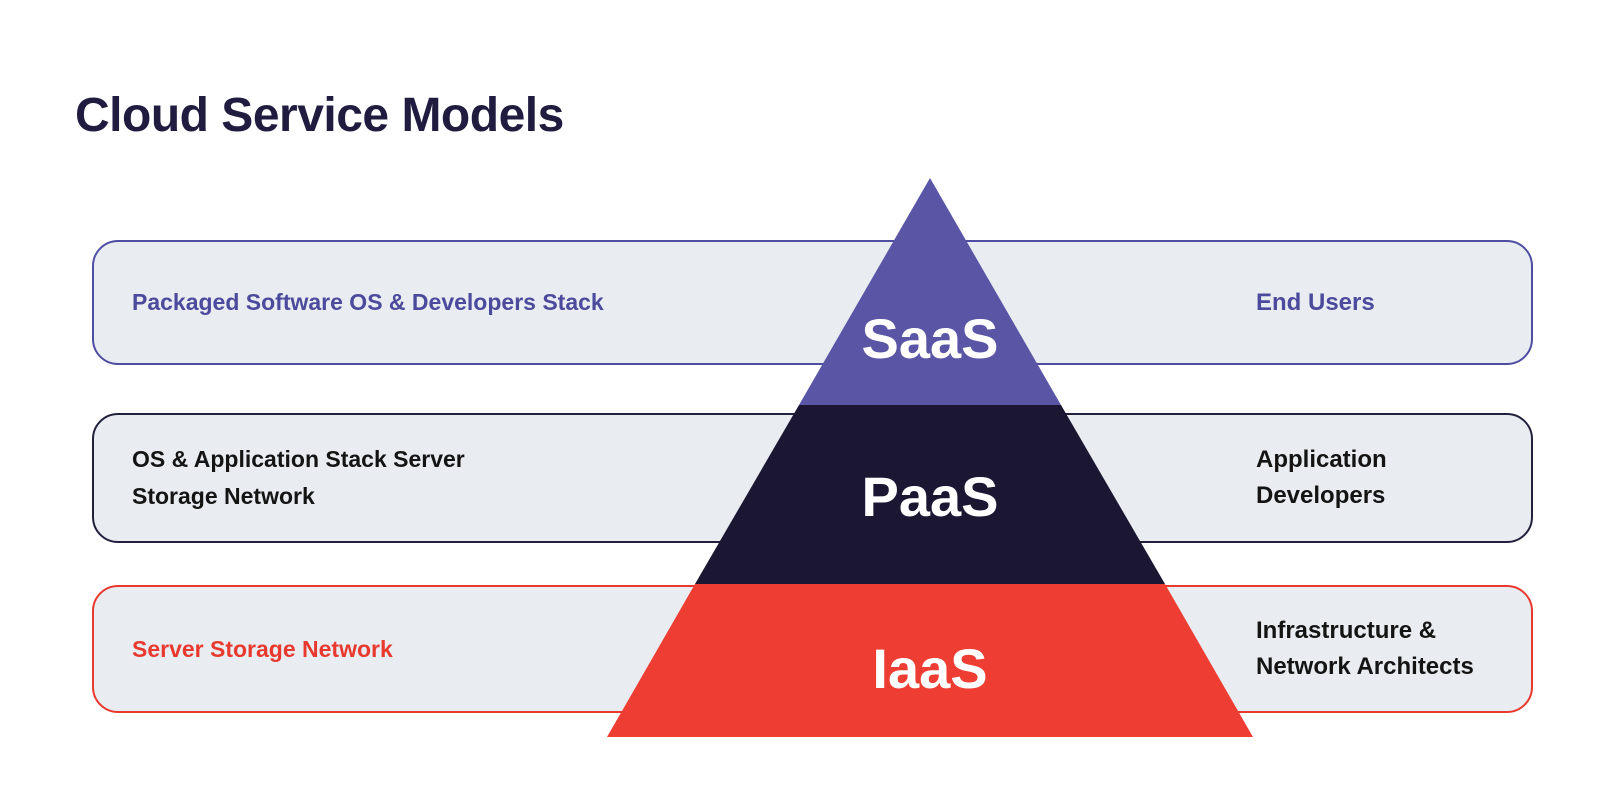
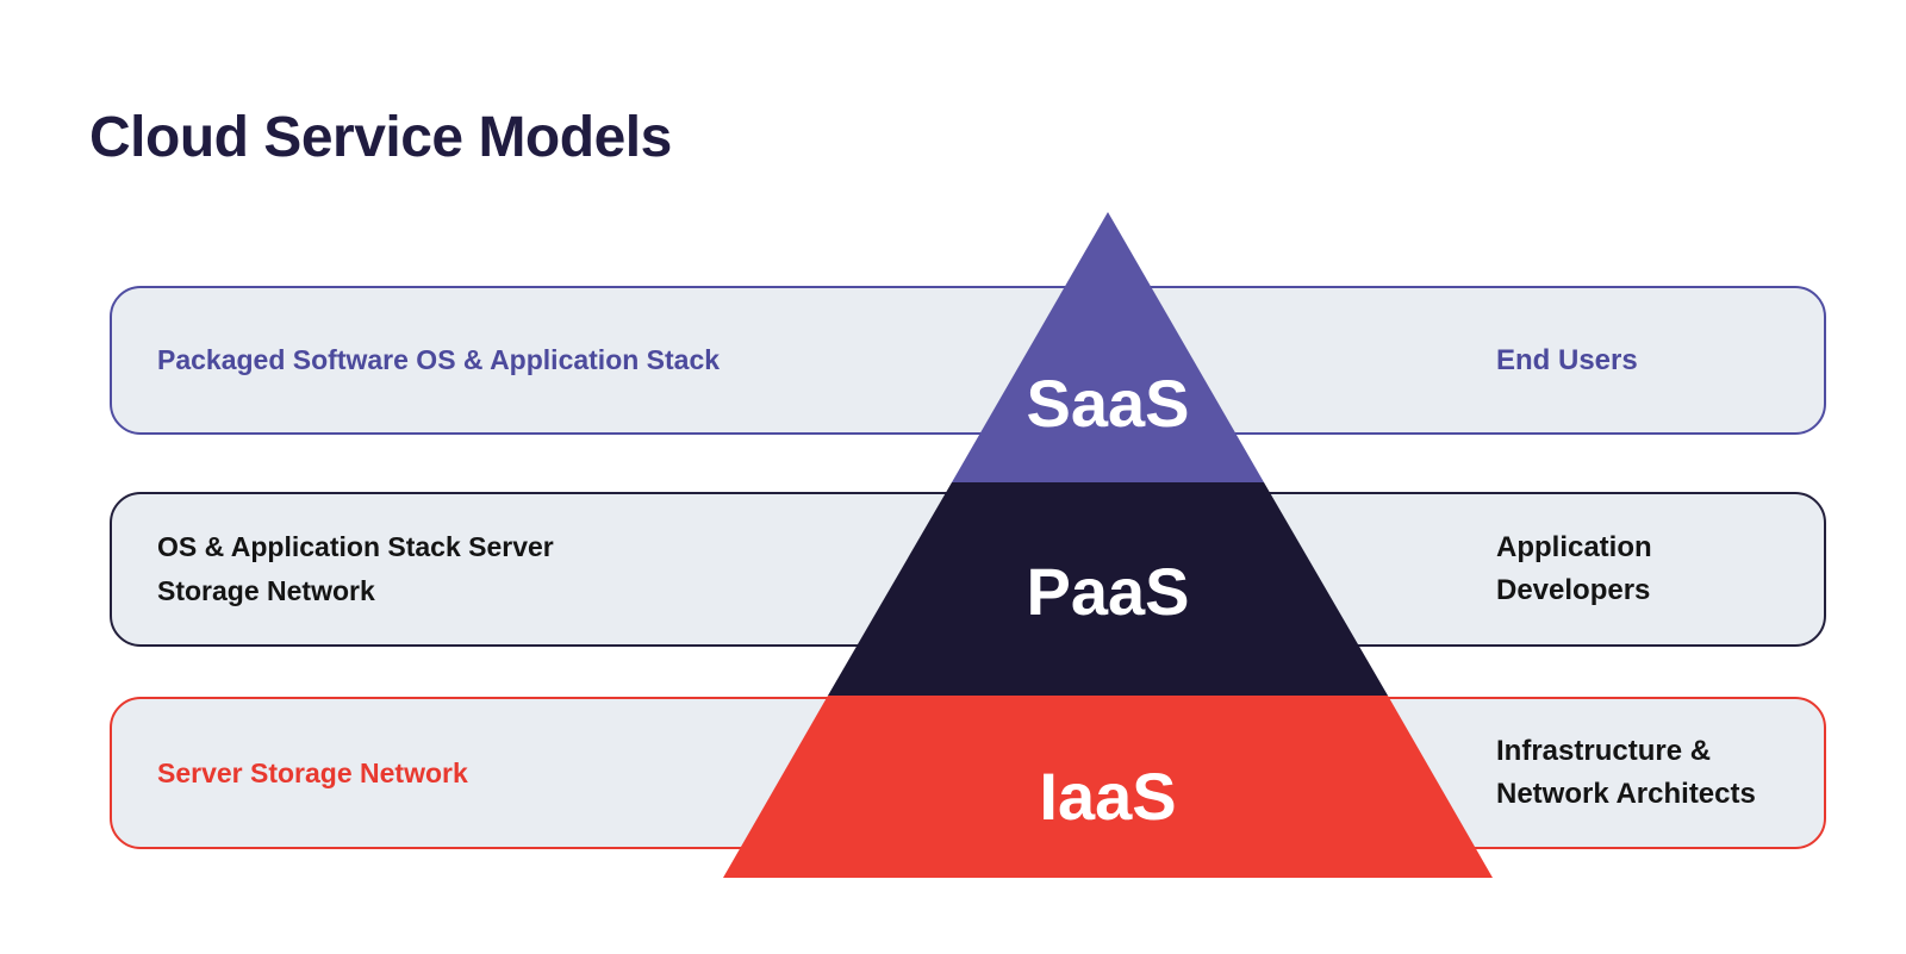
  Cloud Service Models
- Packaged Software OS & Developers Stack
+ Packaged Software OS & Application Stack
  End Users
  OS & Application Stack Server
  Storage Network
  Application
  Developers
  Server Storage Network
  Infrastructure &
  Network Architects
  SaaS
  PaaS
  IaaS
